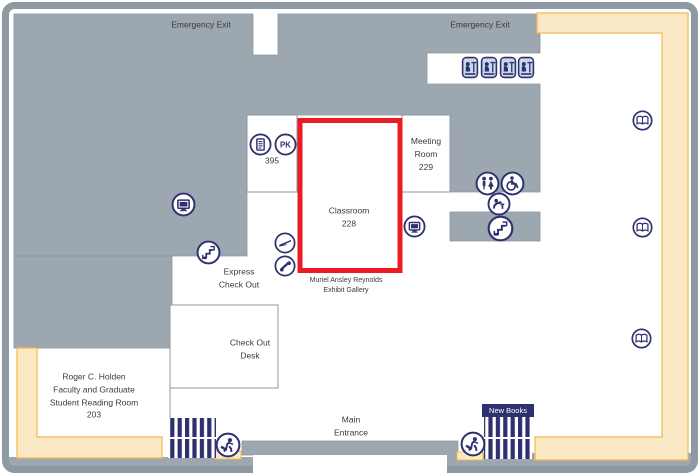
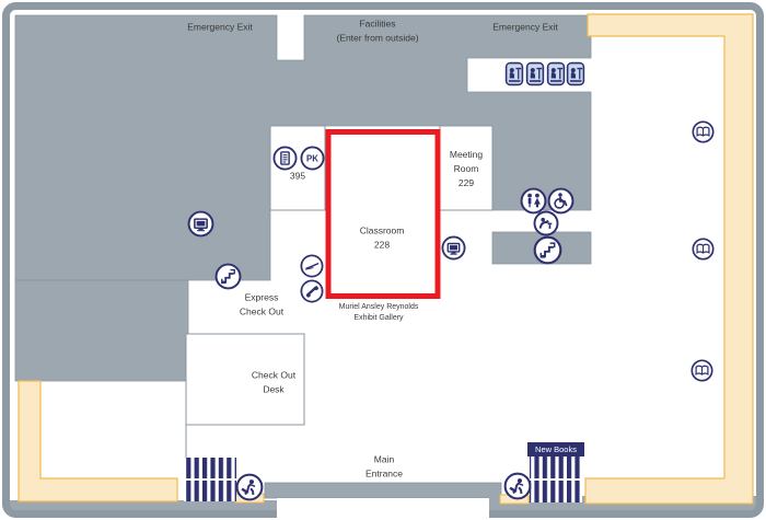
  Emergency Exit
+ Facilities
+ (Enter from outside)
  Emergency Exit
  395
  Meeting
  Room
  229
  Classroom
  228
  Express
  Check Out
  Check Out
  Desk
- Roger C. Holden
- Faculty and Graduate
- Student Reading Room
- 203
  Main
  Entrance
  New Books
  PK
